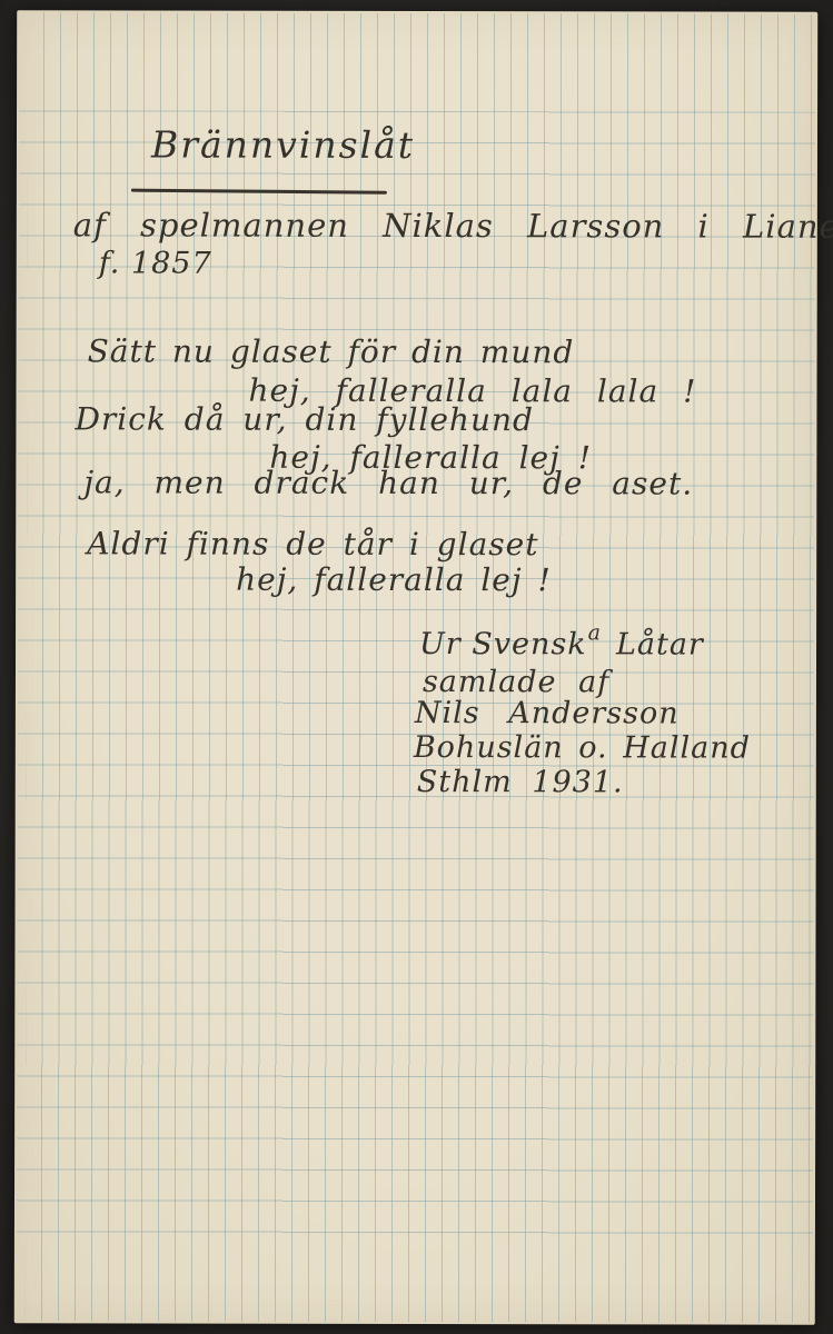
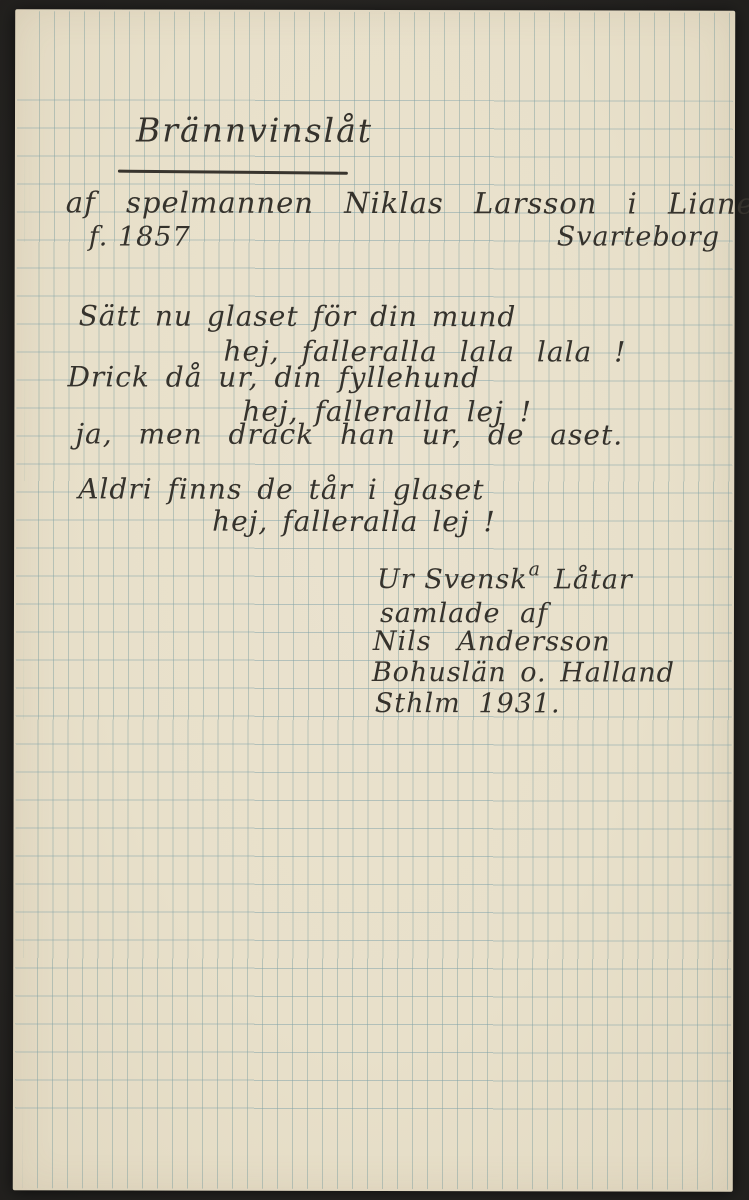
  Brännvinslåt
  af spelmannen Niklas Larsson i Liane
  f. 1857
+ Svarteborg
  Sätt nu glaset för din mund
  hej, falleralla lala lala !
  Drick då ur, din fyllehund
  hej, falleralla lej !
  ja, men drack han ur, de aset.
  Aldri finns de tår i glaset
  hej, falleralla lej !
  Ur Svenska Låtar
  samlade af
  Nils Andersson
  Bohuslän o. Halland
  Sthlm 1931.
